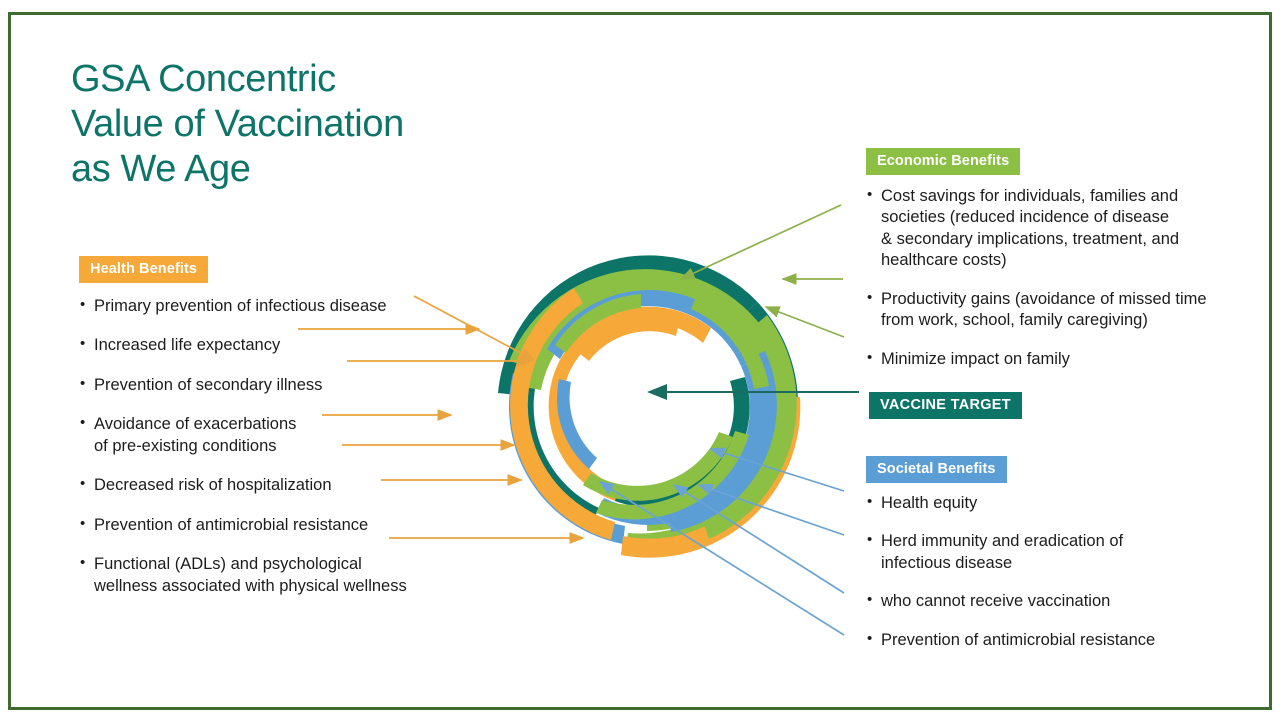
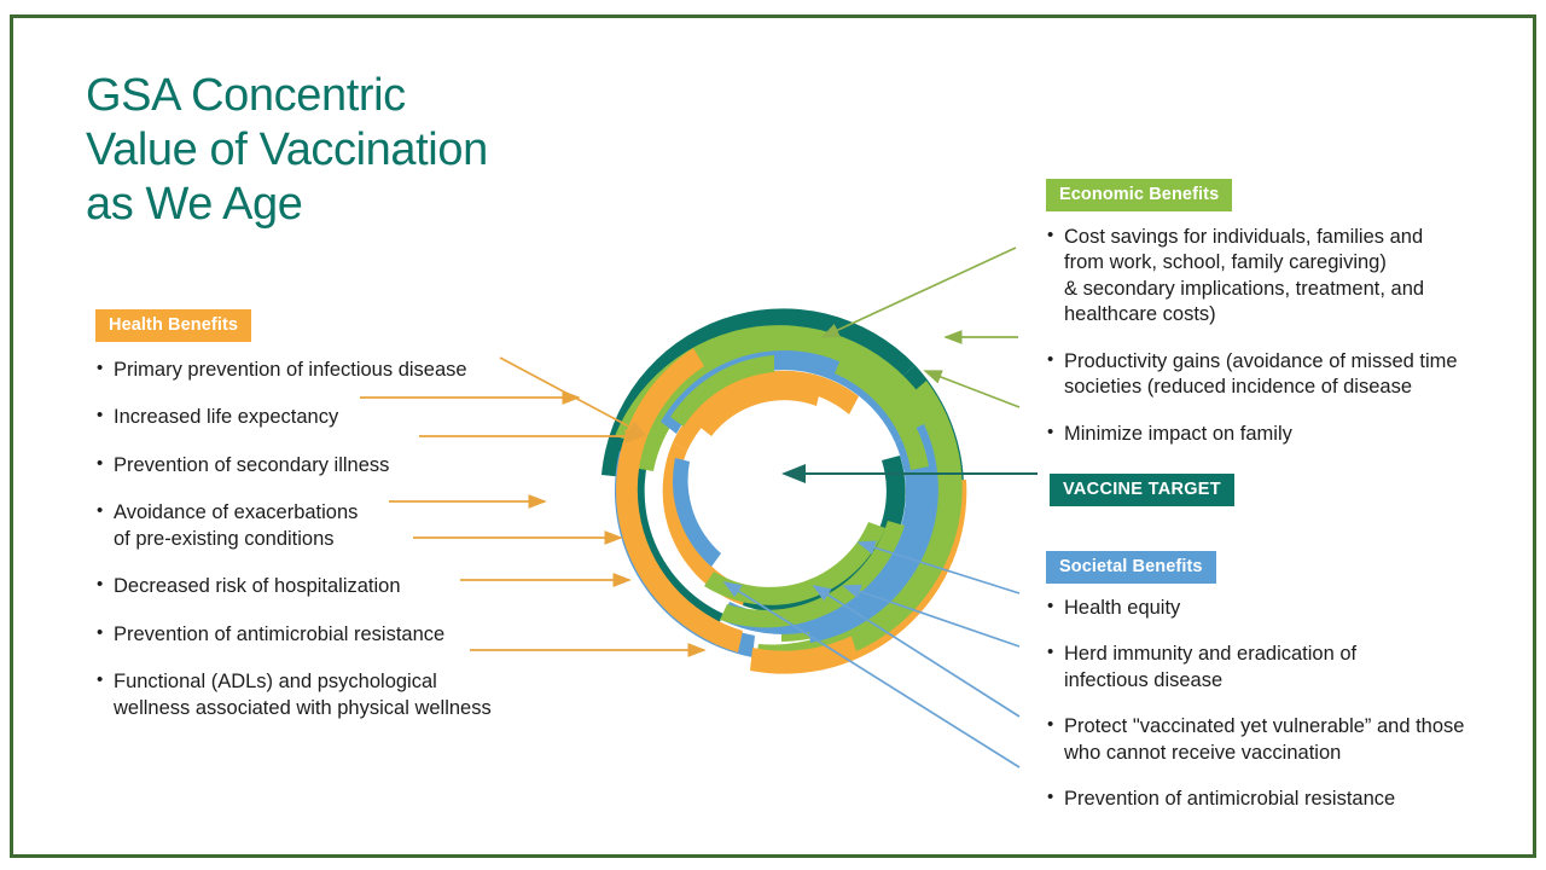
  GSA Concentric
  Value of Vaccination
  as We Age
  Health Benefits
  Primary prevention of infectious disease
  Increased life expectancy
  Prevention of secondary illness
  Avoidance of exacerbations
  of pre-existing conditions
  Decreased risk of hospitalization
  Prevention of antimicrobial resistance
  Functional (ADLs) and psychological
  wellness associated with physical wellness
  Economic Benefits
  Cost savings for individuals, families and
- societies (reduced incidence of disease
+ from work, school, family caregiving)
  & secondary implications, treatment, and
  healthcare costs)
  Productivity gains (avoidance of missed time
- from work, school, family caregiving)
+ societies (reduced incidence of disease
  Minimize impact on family
  VACCINE TARGET
  Societal Benefits
  Health equity
  Herd immunity and eradication of
  infectious disease
+ Protect "vaccinated yet vulnerable” and those
  who cannot receive vaccination
  Prevention of antimicrobial resistance
